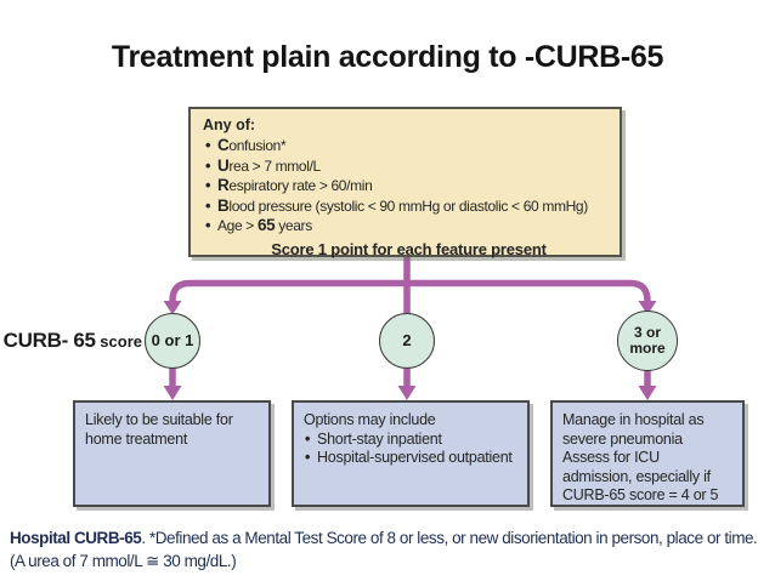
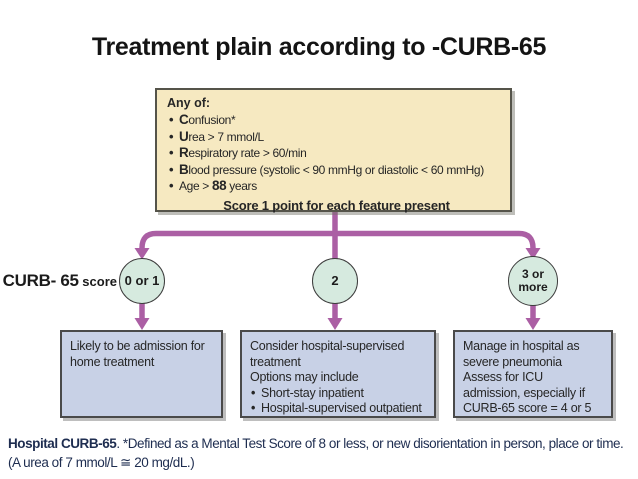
  Treatment plain according to -CURB-65
  Any of:
  Confusion*
  Urea > 7 mmol/L
  Respiratory rate > 60/min
  Blood pressure (systolic < 90 mmHg or diastolic < 60 mmHg)
- Age > 65 years
+ Age > 88 years
  Score 1 point for each feature present
  CURB- 65 score
  0 or 1
  2
  3 or
  more
- Likely to be suitable for home treatment
+ Likely to be admission for home treatment
+ Consider hospital-supervised treatment
  Options may include
  Short-stay inpatient
  Hospital-supervised outpatient
  Manage in hospital as severe pneumonia
  Assess for ICU admission, especially if CURB-65 score = 4 or 5
- Hospital CURB-65. *Defined as a Mental Test Score of 8 or less, or new disorientation in person, place or time. (A urea of 7 mmol/L ≅ 30 mg/dL.)
+ Hospital CURB-65. *Defined as a Mental Test Score of 8 or less, or new disorientation in person, place or time. (A urea of 7 mmol/L ≅ 20 mg/dL.)
